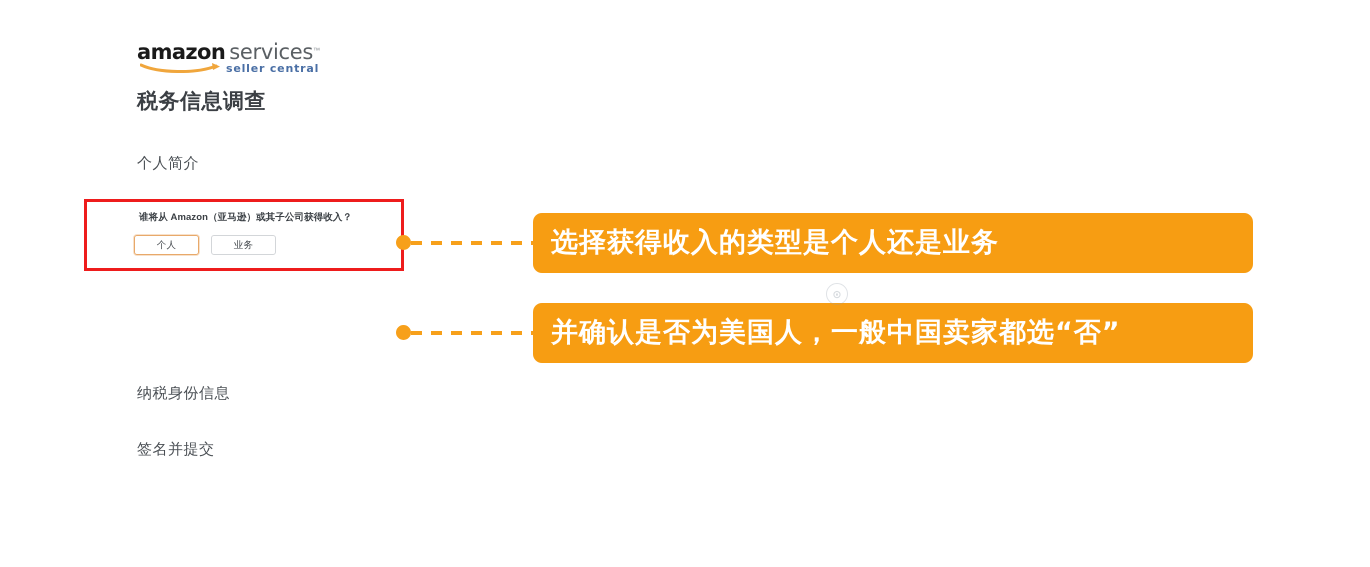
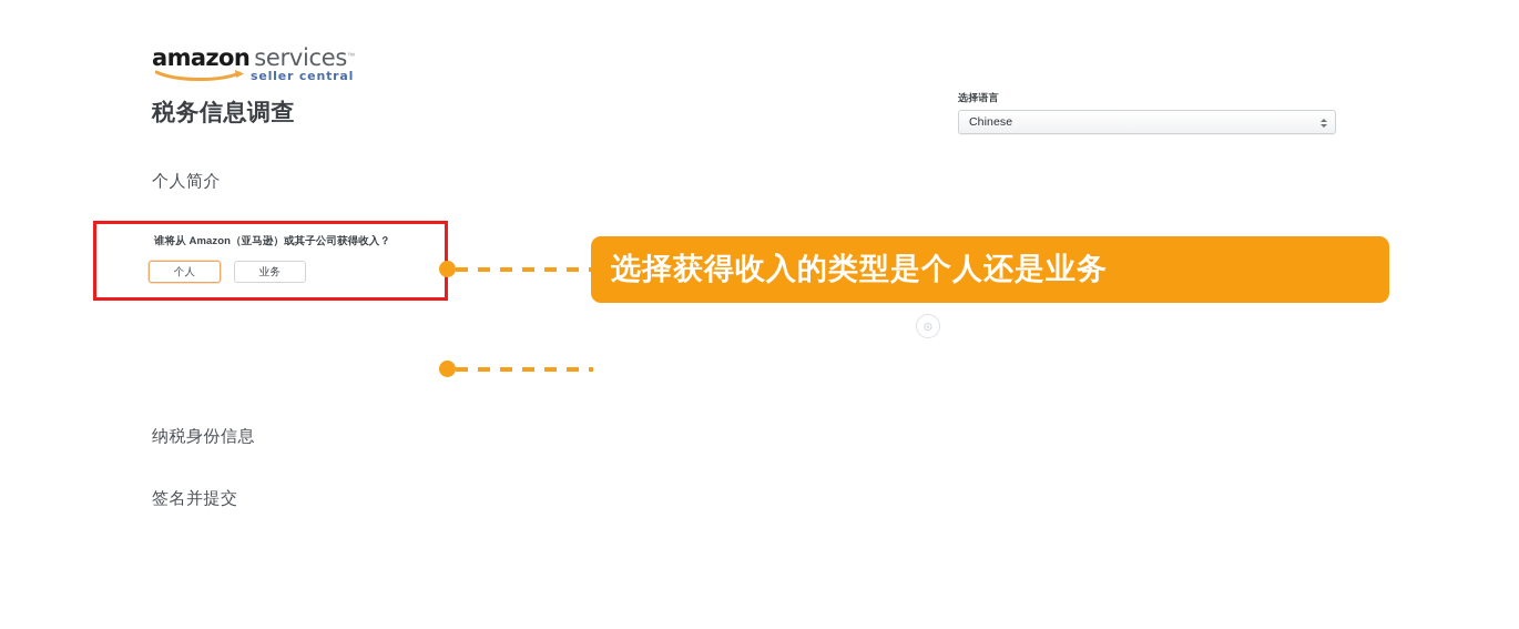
  amazon services
  seller central
  税务信息调查
+ 选择语言
+ Chinese
  个人简介
  谁将从 Amazon（亚马逊）或其子公司获得收入？
  个人
  业务
  纳税身份信息
  签名并提交
  选择获得收入的类型是个人还是业务
- 并确认是否为美国人，一般中国卖家都选“否”
  ⊙
